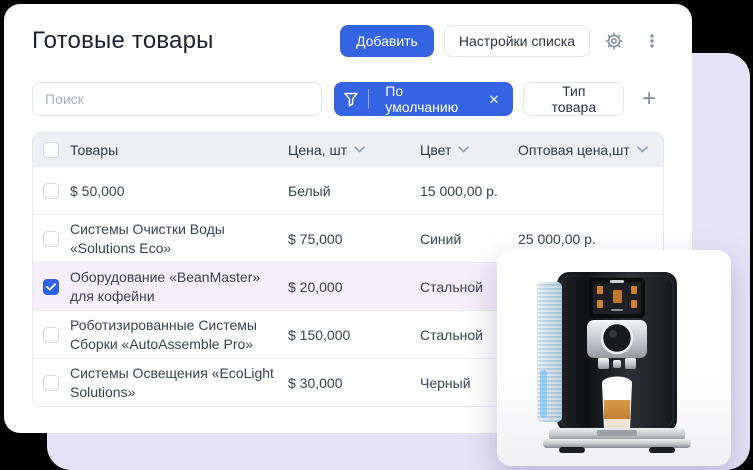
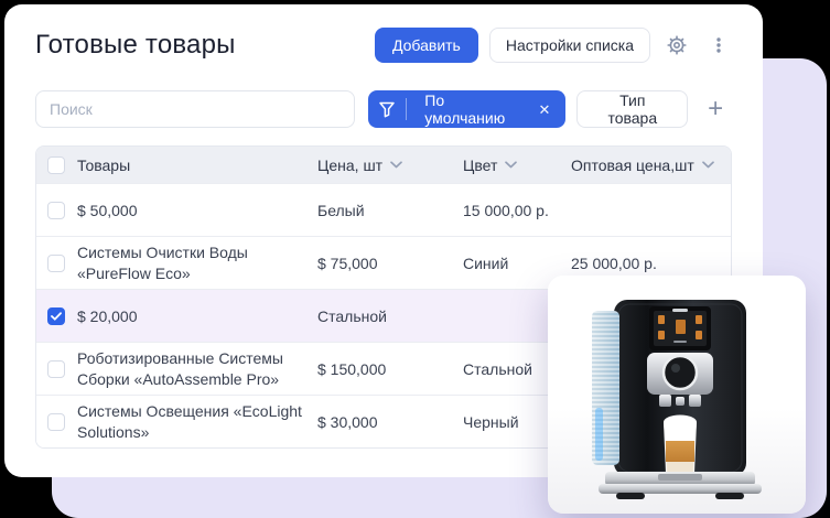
  Готовые товары
  Добавить
  Настройки списка
  Поиск
  По умолчанию
  ✕
  Тип товара
  +
  Товары
  Цена, шт
  Цвет
  Оптовая цена,шт
  $ 50,000
  Белый
  15 000,00 р.
- Системы Очистки Воды «Solutions Eco»
+ Системы Очистки Воды «PureFlow Eco»
  $ 75,000
  Синий
  25 000,00 р.
- Оборудование «BeanMaster» для кофейни
  $ 20,000
  Стальной
  Роботизированные Системы Сборки «AutoAssemble Pro»
  $ 150,000
  Стальной
  Системы Освещения «EcoLight Solutions»
  $ 30,000
  Черный
